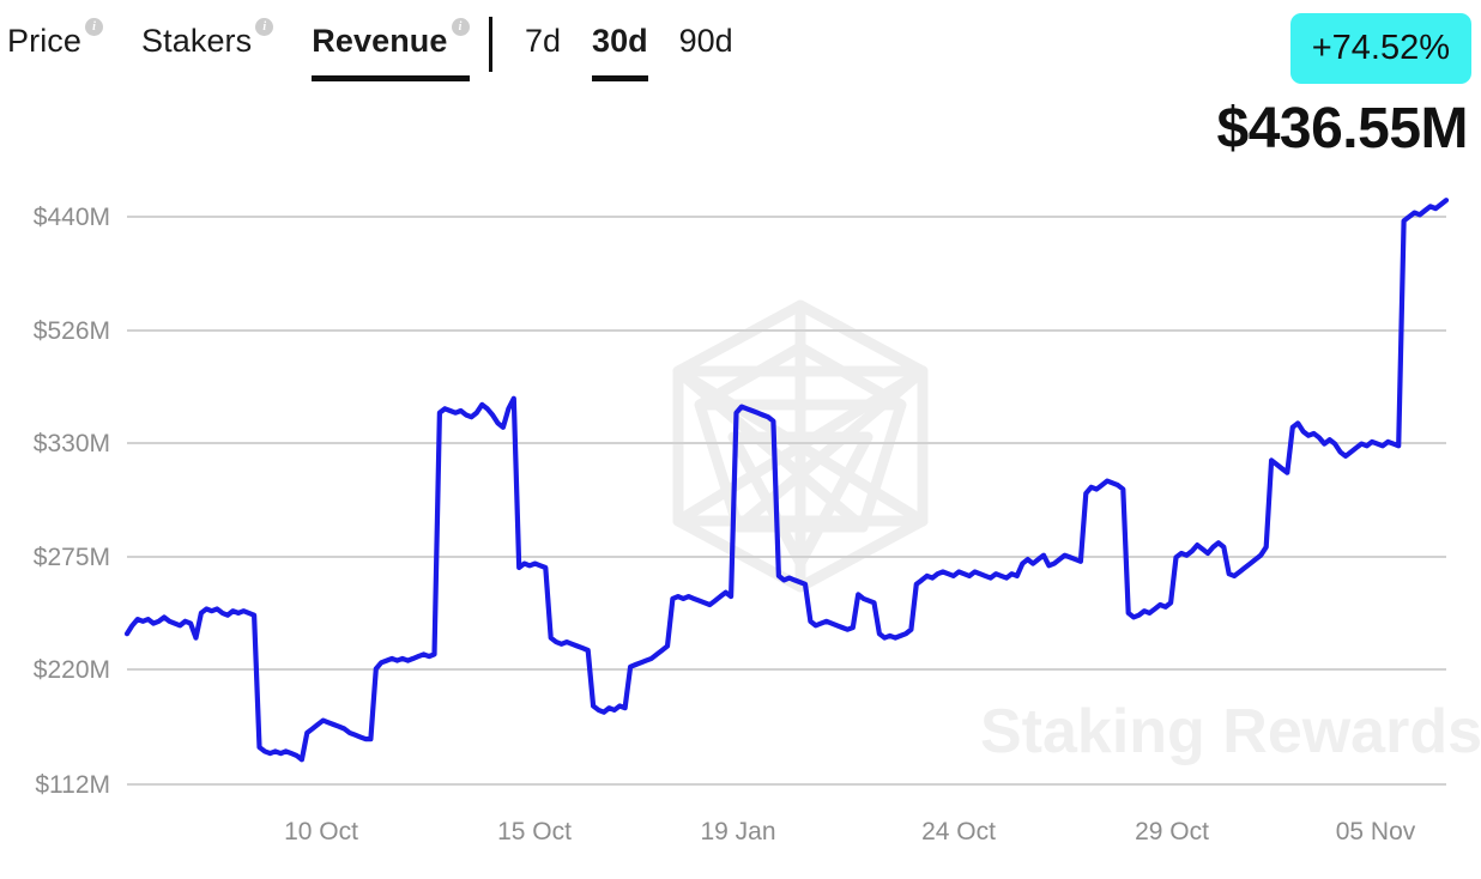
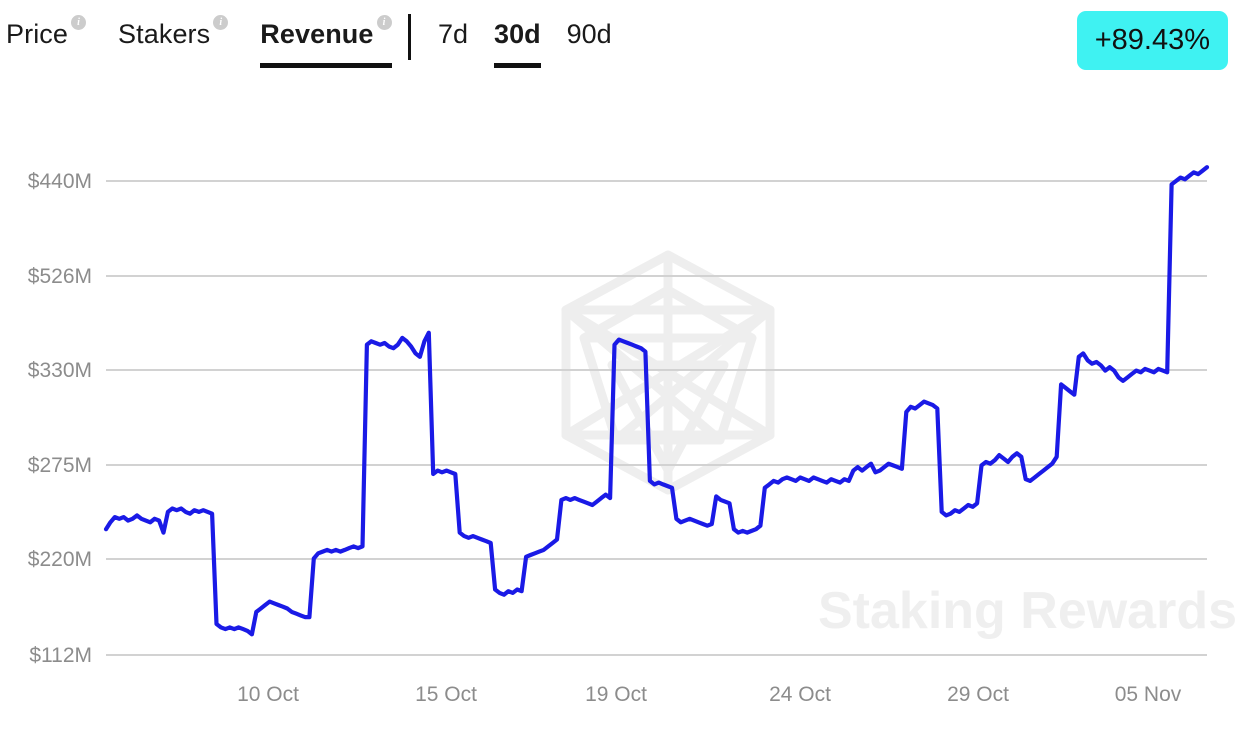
  Price
  i
  Stakers
  i
  Revenue
  i
  7d
  30d
  90d
- +74.52%
+ +89.43%
- $436.55M
  $440M
  $526M
  $330M
  $275M
  $220M
  $112M
  10 Oct
  15 Oct
- 19 Jan
+ 19 Oct
  24 Oct
  29 Oct
  05 Nov
